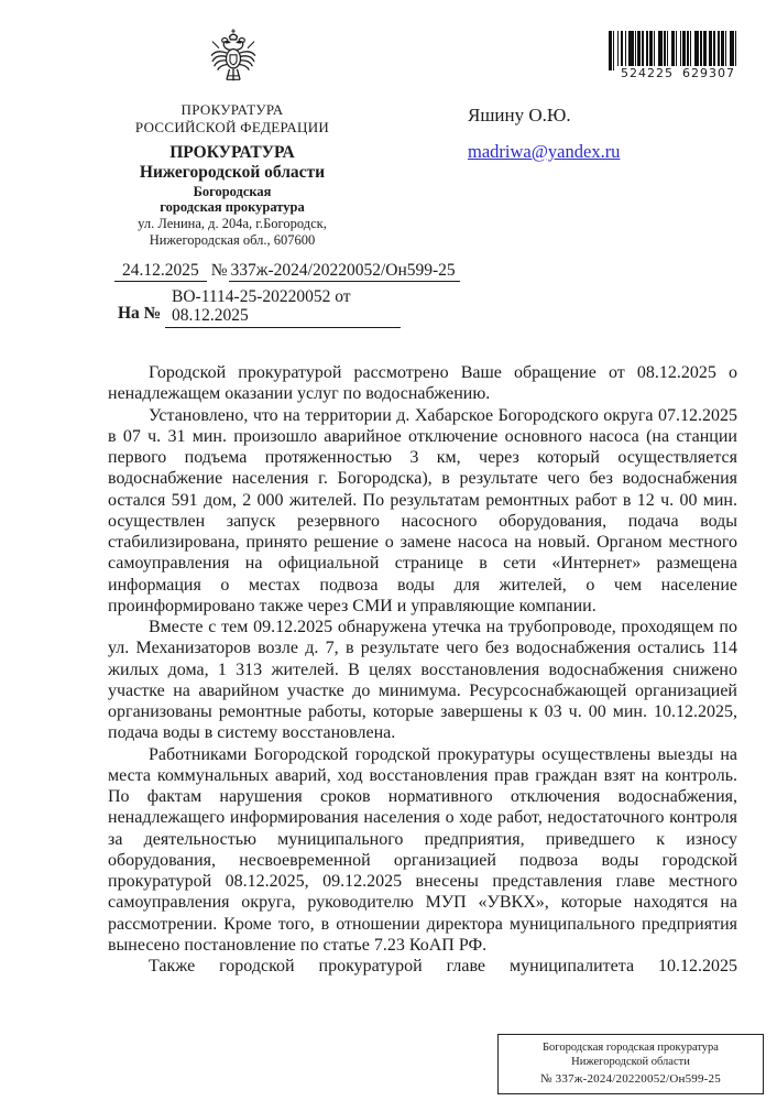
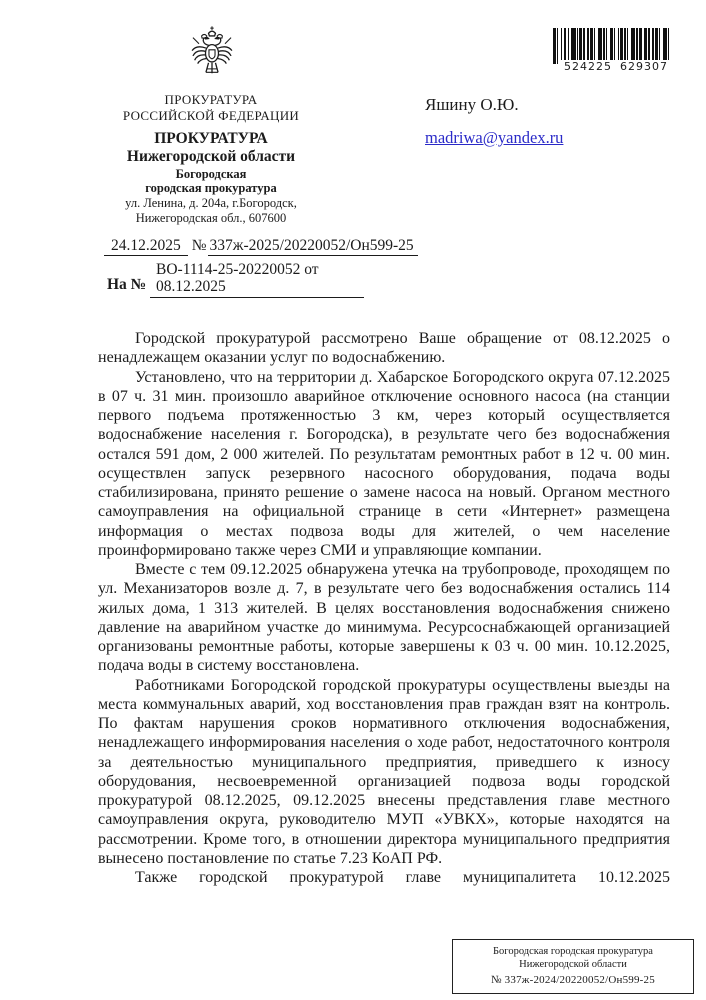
  ПРОКУРАТУРА
  РОССИЙСКОЙ ФЕДЕРАЦИИ
  ПРОКУРАТУРА
  Нижегородской области
  Богородская
  городская прокуратура
  ул. Ленина, д. 204а, г.Богородск,
  Нижегородская обл., 607600
  524225
  629307
  Яшину О.Ю.
  madriwa@yandex.ru
- 24.12.2025 № 337ж-2024/20220052/Он599-25
+ 24.12.2025 № 337ж-2025/20220052/Он599-25
  На №
  ВО-1114-25-20220052 от
  08.12.2025
  Городской прокуратурой рассмотрено Ваше обращение от 08.12.2025 о ненадлежащем оказании услуг по водоснабжению.
  Установлено, что на территории д. Хабарское Богородского округа 07.12.2025 в 07 ч. 31 мин. произошло аварийное отключение основного насоса (на станции первого подъема протяженностью 3 км, через который осуществляется водоснабжение населения г. Богородска), в результате чего без водоснабжения остался 591 дом, 2 000 жителей. По результатам ремонтных работ в 12 ч. 00 мин. осуществлен запуск резервного насосного оборудования, подача воды стабилизирована, принято решение о замене насоса на новый. Органом местного самоуправления на официальной странице в сети «Интернет» размещена информация о местах подвоза воды для жителей, о чем население проинформировано также через СМИ и управляющие компании.
- Вместе с тем 09.12.2025 обнаружена утечка на трубопроводе, проходящем по ул. Механизаторов возле д. 7, в результате чего без водоснабжения остались 114 жилых дома, 1 313 жителей. В целях восстановления водоснабжения снижено участке на аварийном участке до минимума. Ресурсоснабжающей организацией организованы ремонтные работы, которые завершены к 03 ч. 00 мин. 10.12.2025, подача воды в систему восстановлена.
+ Вместе с тем 09.12.2025 обнаружена утечка на трубопроводе, проходящем по ул. Механизаторов возле д. 7, в результате чего без водоснабжения остались 114 жилых дома, 1 313 жителей. В целях восстановления водоснабжения снижено давление на аварийном участке до минимума. Ресурсоснабжающей организацией организованы ремонтные работы, которые завершены к 03 ч. 00 мин. 10.12.2025, подача воды в систему восстановлена.
  Работниками Богородской городской прокуратуры осуществлены выезды на места коммунальных аварий, ход восстановления прав граждан взят на контроль. По фактам нарушения сроков нормативного отключения водоснабжения, ненадлежащего информирования населения о ходе работ, недостаточного контроля за деятельностью муниципального предприятия, приведшего к износу оборудования, несвоевременной организацией подвоза воды городской прокуратурой 08.12.2025, 09.12.2025 внесены представления главе местного самоуправления округа, руководителю МУП «УВКХ», которые находятся на рассмотрении. Кроме того, в отношении директора муниципального предприятия вынесено постановление по статье 7.23 КоАП РФ.
  Также городской прокуратурой главе муниципалитета 10.12.2025
  Богородская городская прокуратура
  Нижегородской области
  № 337ж-2024/20220052/Он599-25
